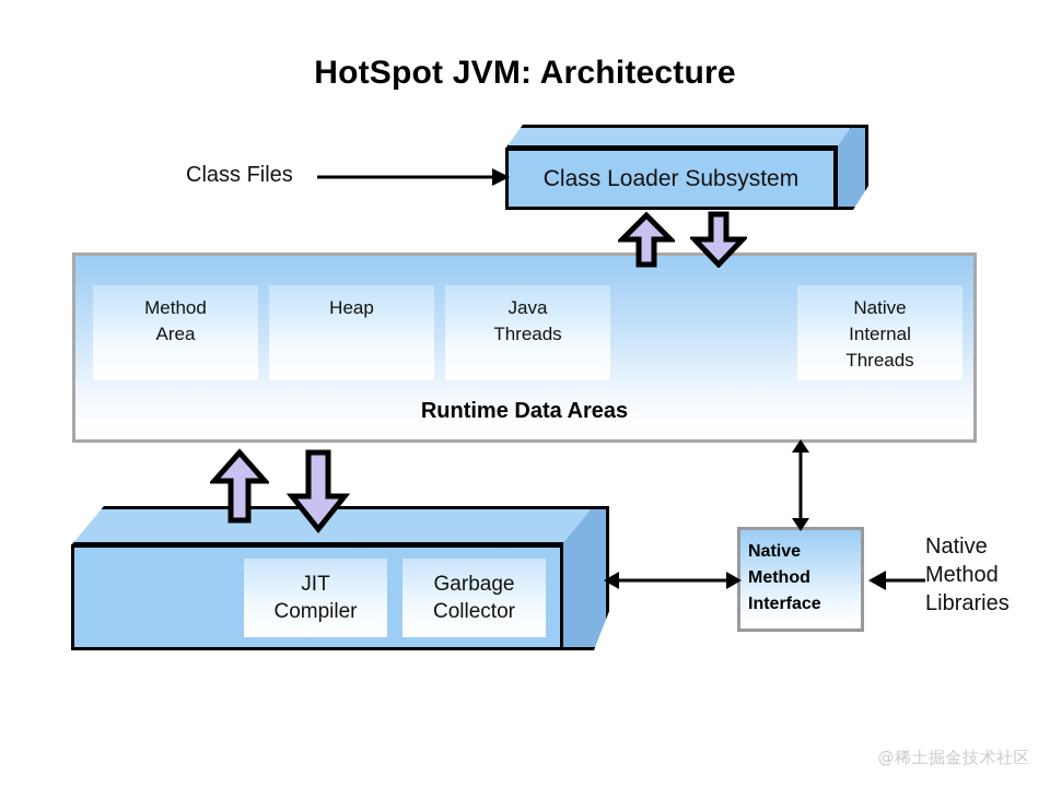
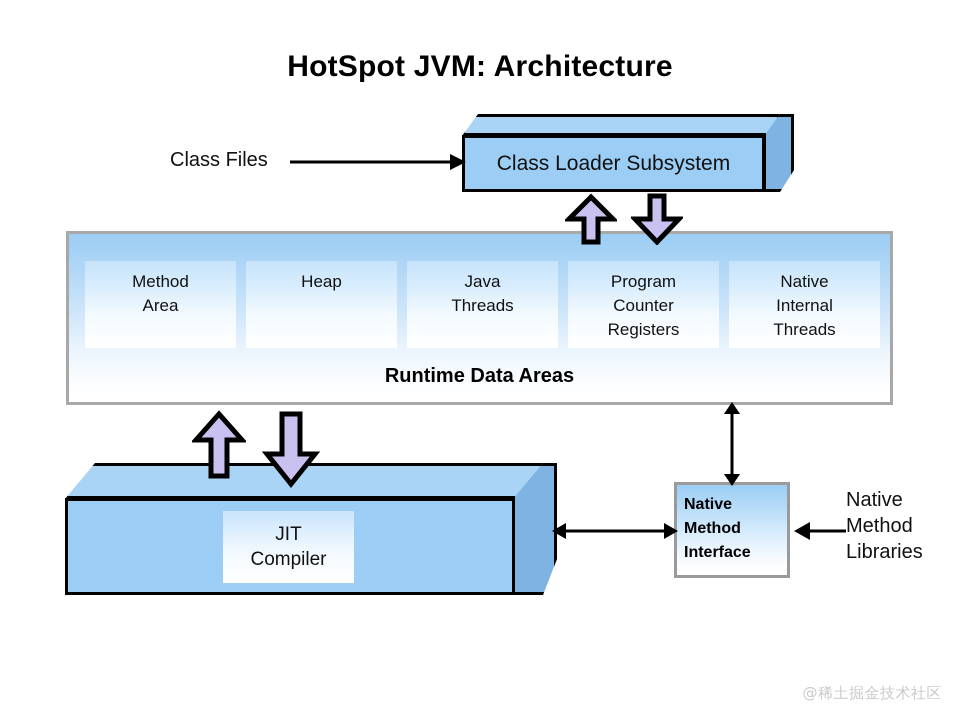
  HotSpot JVM: Architecture
  Class Files
  Class Loader Subsystem
  Method
  Area
  Heap
  Java
  Threads
+ Program
+ Counter
+ Registers
  Native
  Internal
  Threads
  Runtime Data Areas
  JIT
  Compiler
- Garbage
- Collector
  Native
  Method
  Interface
  Native
  Method
  Libraries
  @稀土掘金技术社区
